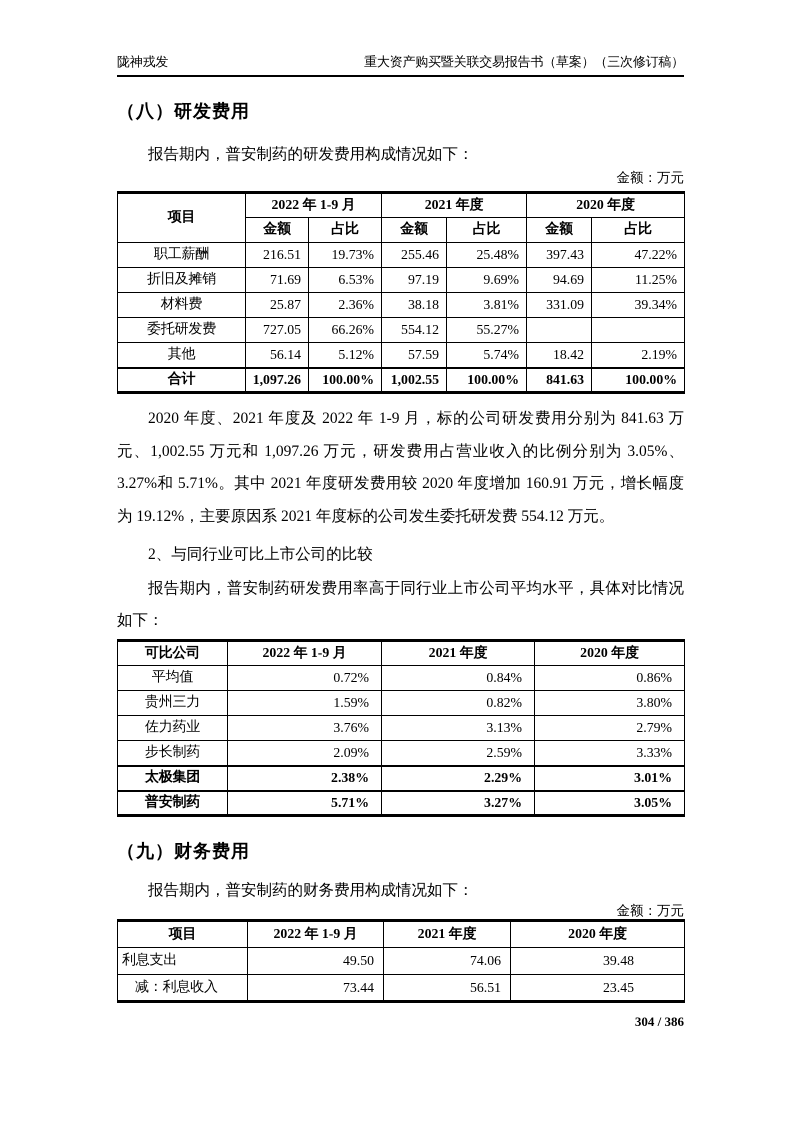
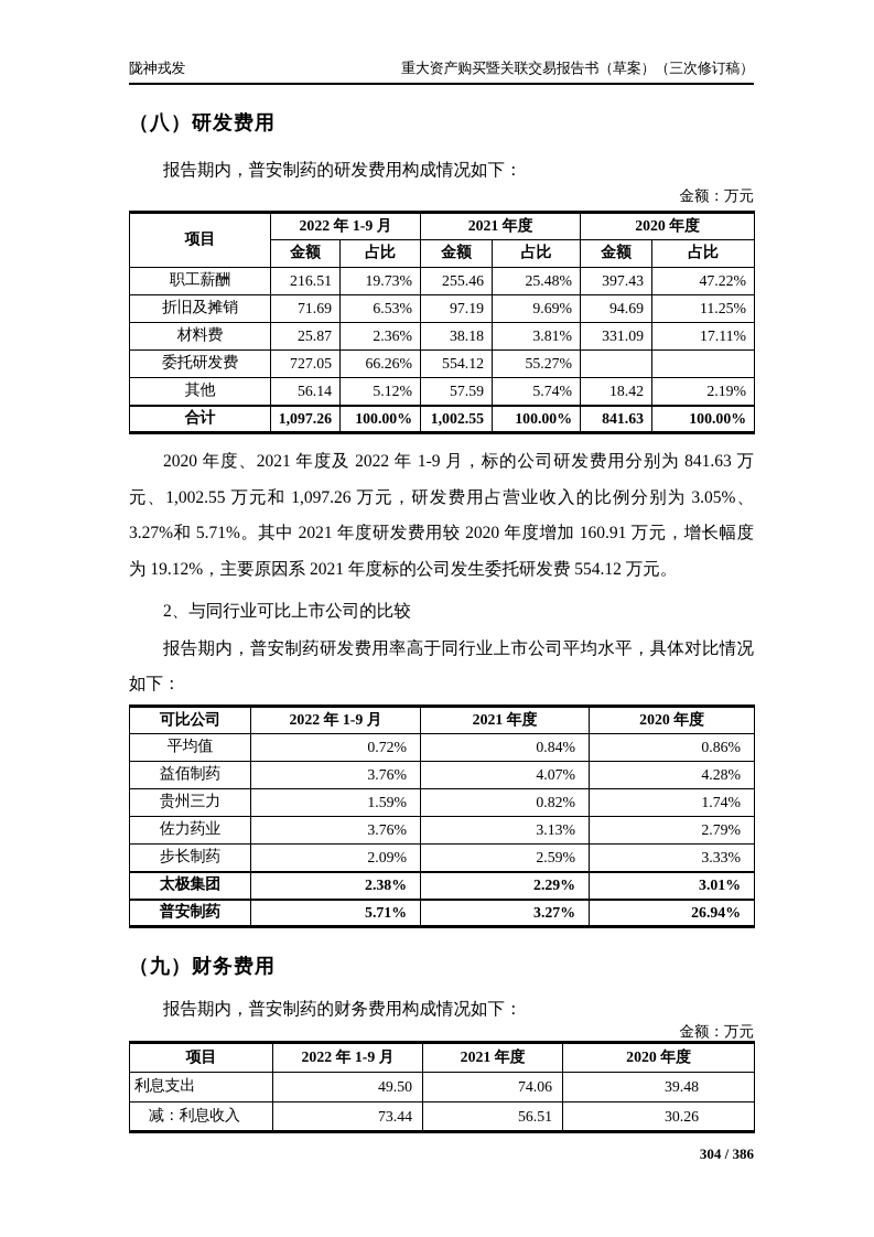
  陇神戎发
  重大资产购买暨关联交易报告书（草案）（三次修订稿）
  （八）研发费用
  报告期内，普安制药的研发费用构成情况如下：
  金额：万元
  项目	2022 年 1-9 月	2021 年度	2020 年度
  金额	占比	金额	占比	金额	占比
  职工薪酬	216.51	19.73%	255.46	25.48%	397.43	47.22%
  折旧及摊销	71.69	6.53%	97.19	9.69%	94.69	11.25%
- 材料费	25.87	2.36%	38.18	3.81%	331.09	39.34%
+ 材料费	25.87	2.36%	38.18	3.81%	331.09	17.11%
  委托研发费	727.05	66.26%	554.12	55.27%
  其他	56.14	5.12%	57.59	5.74%	18.42	2.19%
  合计	1,097.26	100.00%	1,002.55	100.00%	841.63	100.00%
  2020 年度、2021 年度及 2022 年 1-9 月，标的公司研发费用分别为 841.63 万元、1,002.55 万元和 1,097.26 万元，研发费用占营业收入的比例分别为 3.05%、3.27%和 5.71%。其中 2021 年度研发费用较 2020 年度增加 160.91 万元，增长幅度为 19.12%，主要原因系 2021 年度标的公司发生委托研发费 554.12 万元。
  2、与同行业可比上市公司的比较
  报告期内，普安制药研发费用率高于同行业上市公司平均水平，具体对比情况如下：
  可比公司	2022 年 1-9 月	2021 年度	2020 年度
  平均值	0.72%	0.84%	0.86%
+ 益佰制药	3.76%	4.07%	4.28%
- 贵州三力	1.59%	0.82%	3.80%
+ 贵州三力	1.59%	0.82%	1.74%
  佐力药业	3.76%	3.13%	2.79%
  步长制药	2.09%	2.59%	3.33%
  太极集团	2.38%	2.29%	3.01%
- 普安制药	5.71%	3.27%	3.05%
+ 普安制药	5.71%	3.27%	26.94%
  （九）财务费用
  报告期内，普安制药的财务费用构成情况如下：
  金额：万元
  项目	2022 年 1-9 月	2021 年度	2020 年度
  利息支出	49.50	74.06	39.48
- 减：利息收入	73.44	56.51	23.45
+ 减：利息收入	73.44	56.51	30.26
  304 / 386
